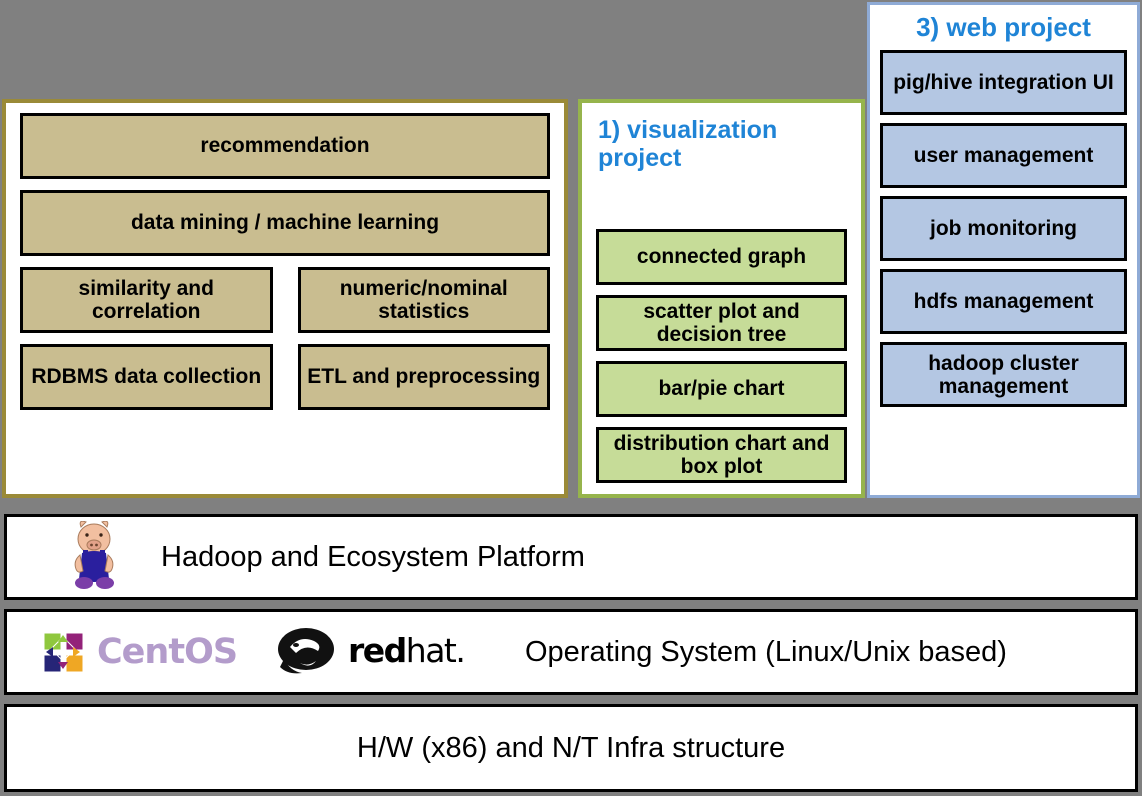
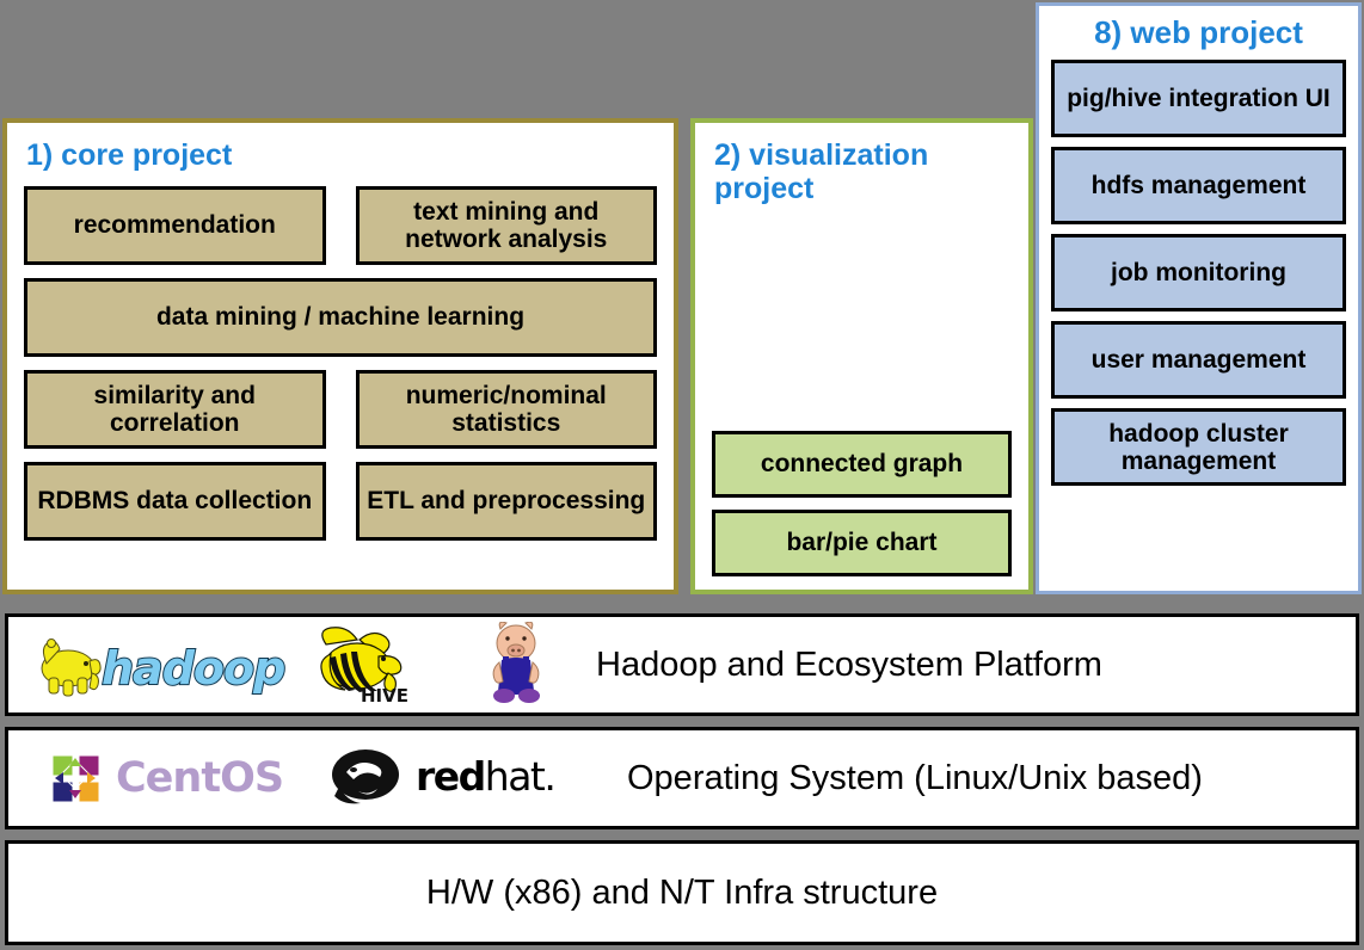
+ 1) core project
  recommendation
+ text mining and network analysis
  data mining / machine learning
  similarity and correlation
  numeric/nominal statistics
  RDBMS data collection
  ETL and preprocessing
- 1) visualization project
+ 2) visualization project
  connected graph
- scatter plot and decision tree
  bar/pie chart
- distribution chart and box plot
- 3) web project
+ 8) web project
  pig/hive integration UI
- user management
+ hdfs management
  job monitoring
- hdfs management
+ user management
  hadoop cluster management
+ hadoop
+ HIVE
  Hadoop and Ecosystem Platform
  CentOS
  redhat.
  Operating System (Linux/Unix based)
  H/W (x86) and N/T Infra structure
